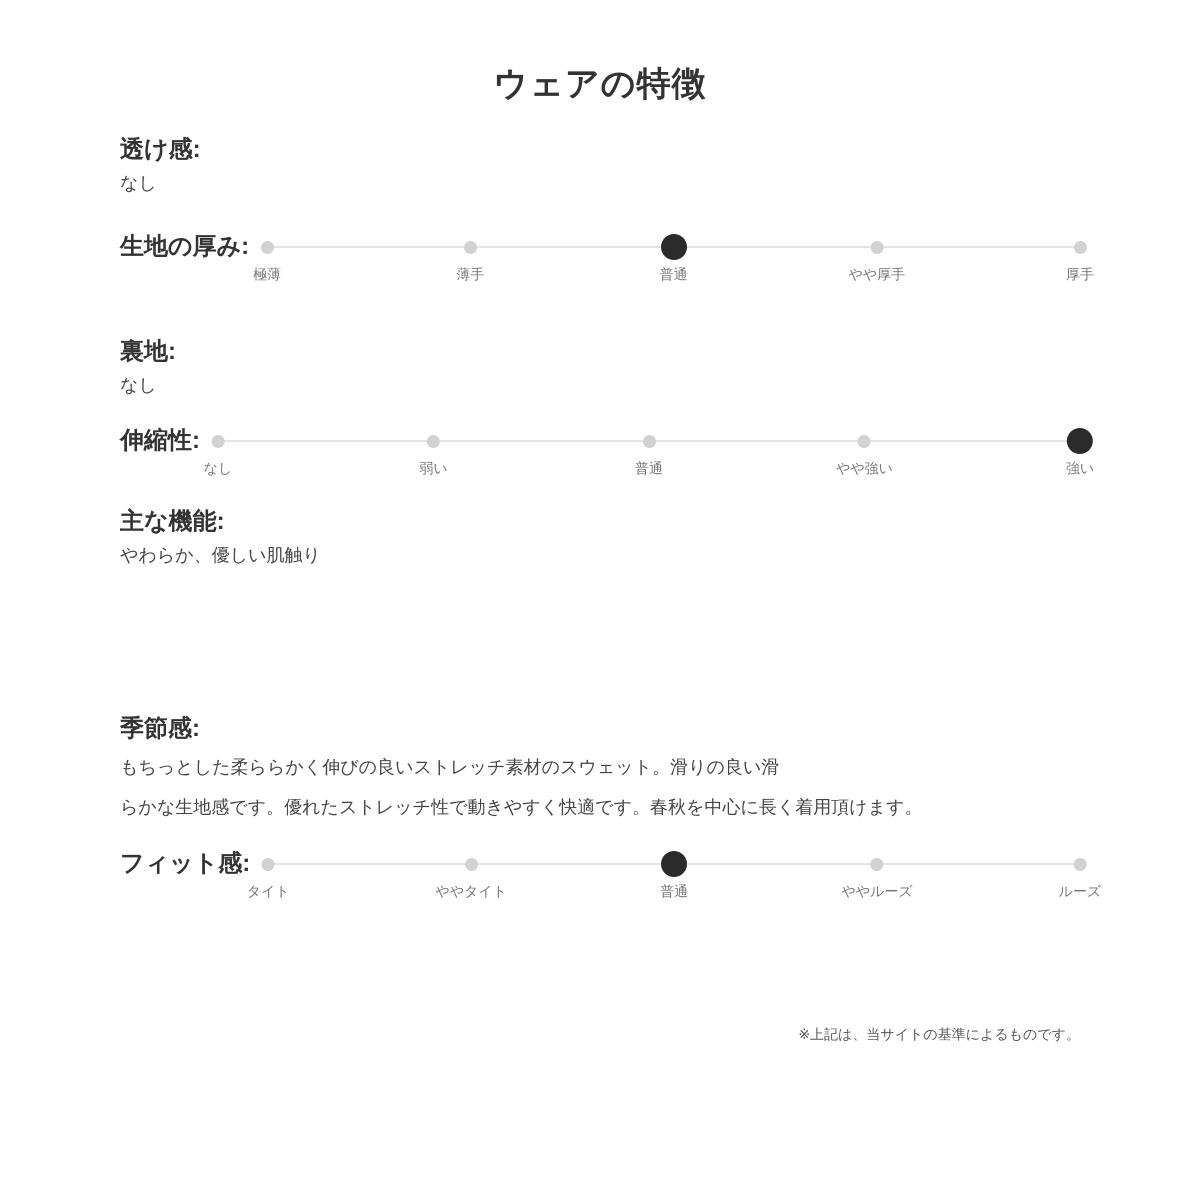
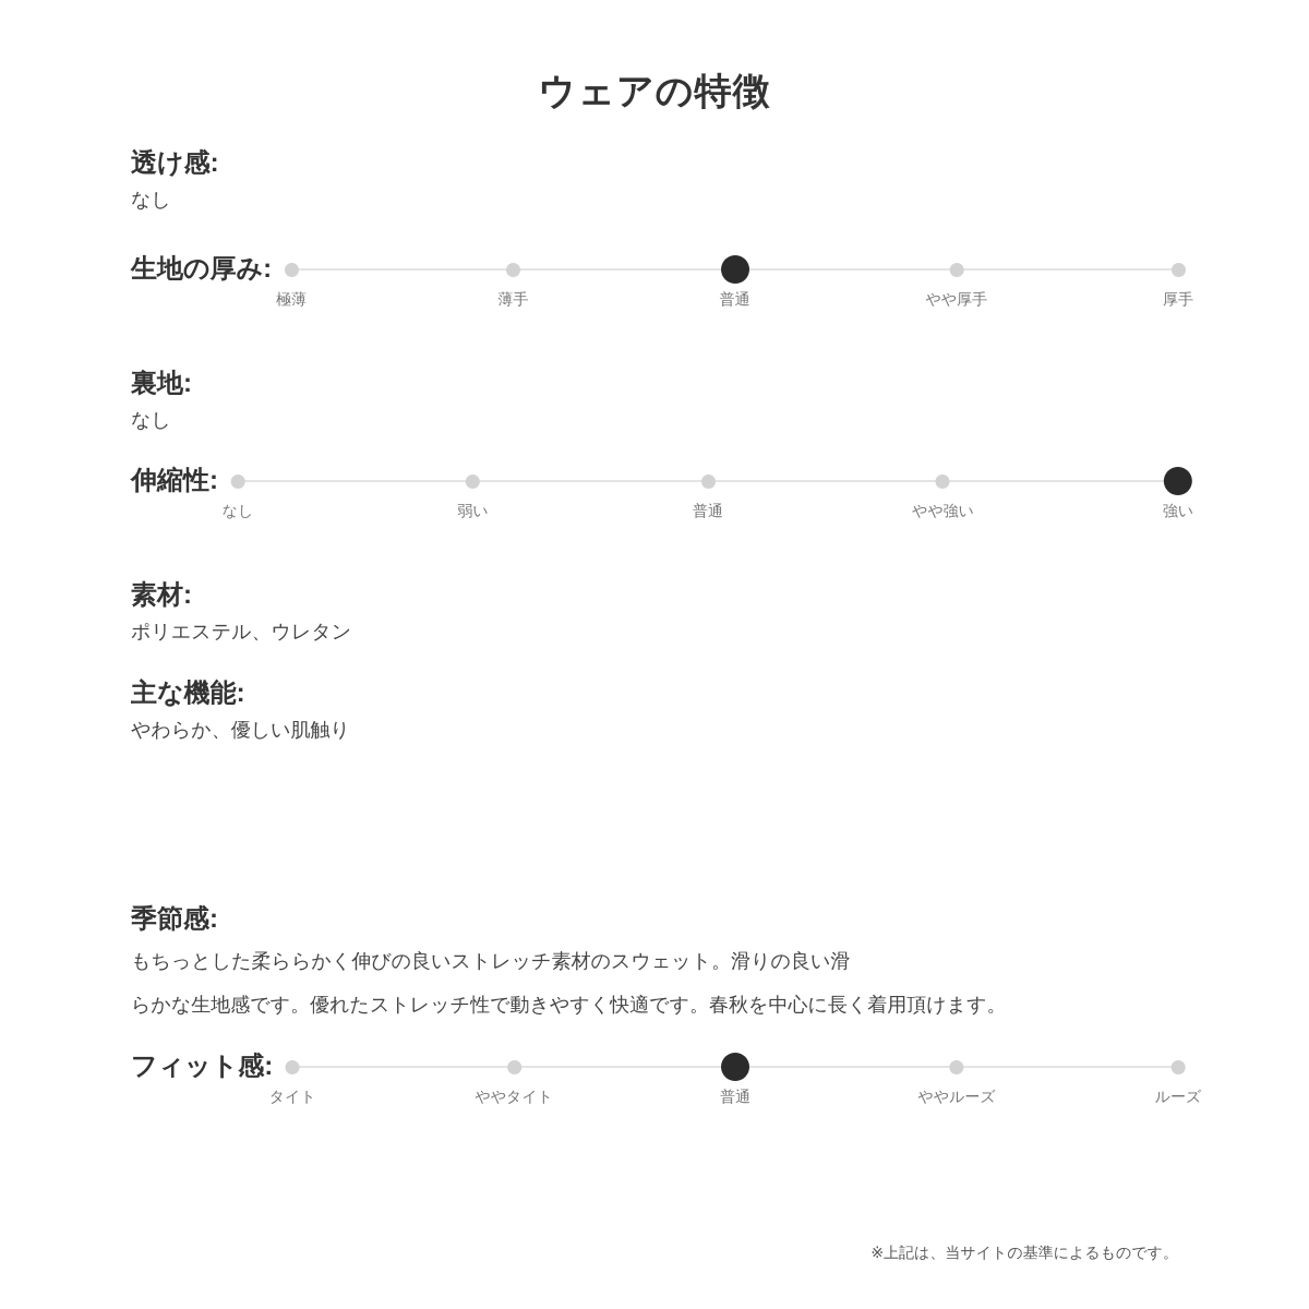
  ウェアの特徴
  透け感:
  なし
  生地の厚み:
  極薄
  薄手
  普通
  やや厚手
  厚手
  裏地:
  なし
  伸縮性:
  なし
  弱い
  普通
  やや強い
  強い
+ 素材:
+ ポリエステル、ウレタン
  主な機能:
  やわらか、優しい肌触り
  季節感:
  もちっとした柔ららかく伸びの良いストレッチ素材のスウェット。滑りの良い滑
  らかな生地感です。優れたストレッチ性で動きやすく快適です。春秋を中心に長く着用頂けます。
  フィット感:
  タイト
  ややタイト
  普通
  ややルーズ
  ルーズ
  ※上記は、当サイトの基準によるものです。
